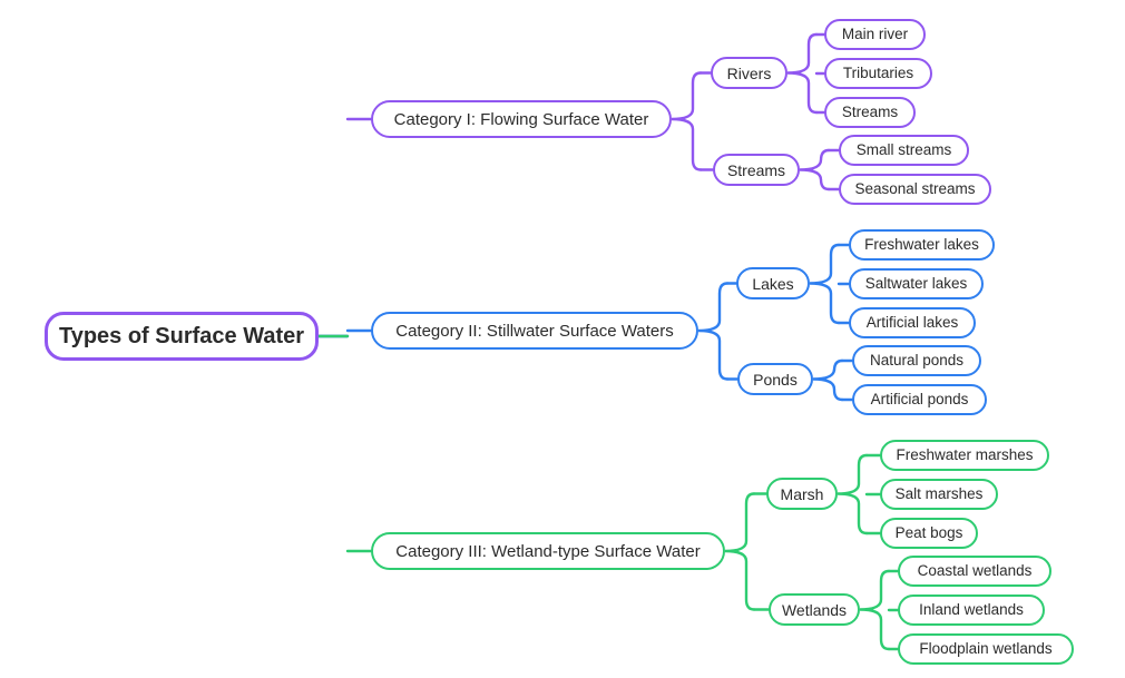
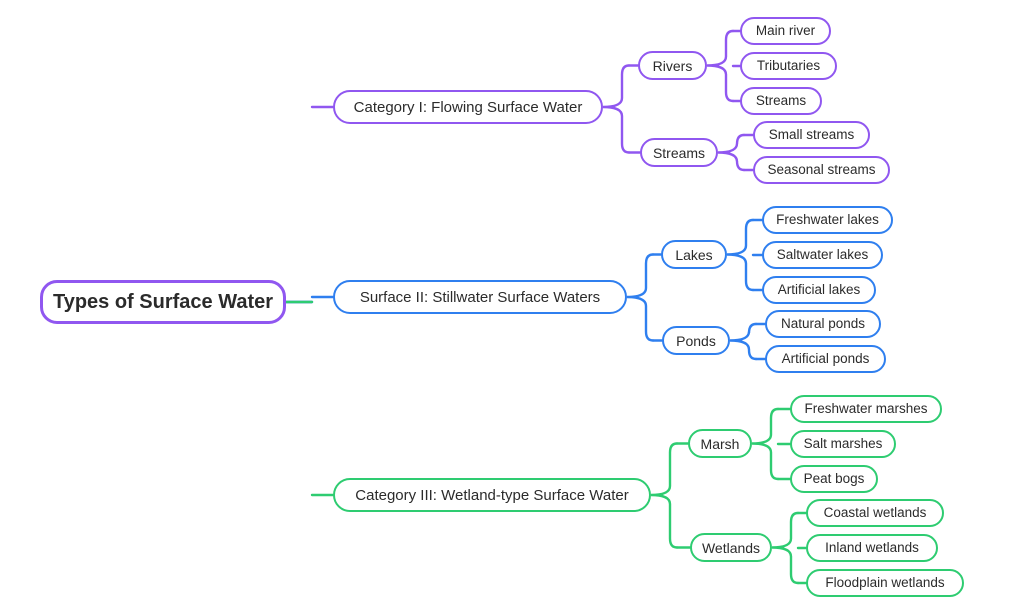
  Types of Surface Water
  Category I: Flowing Surface Water
  Rivers
  Main river
  Tributaries
  Streams
  Streams
  Small streams
  Seasonal streams
- Category II: Stillwater Surface Waters
+ Surface II: Stillwater Surface Waters
  Lakes
  Freshwater lakes
  Saltwater lakes
  Artificial lakes
  Ponds
  Natural ponds
  Artificial ponds
  Category III: Wetland-type Surface Water
  Marsh
  Freshwater marshes
  Salt marshes
  Peat bogs
  Wetlands
  Coastal wetlands
  Inland wetlands
  Floodplain wetlands
